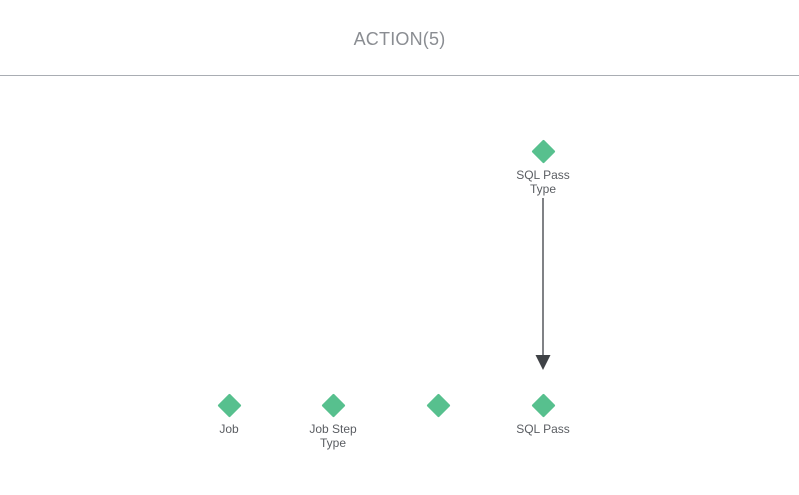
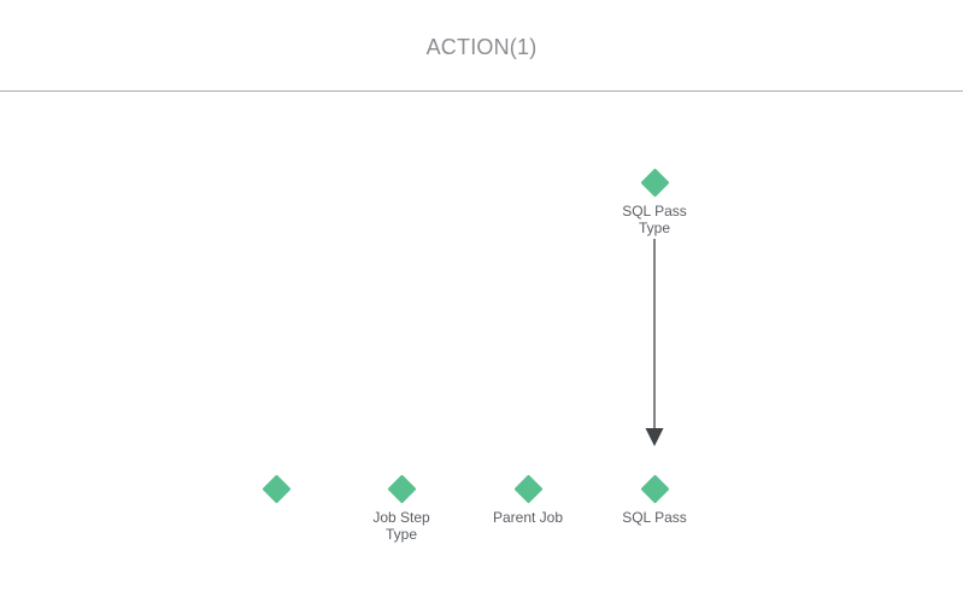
- ACTION(5)
+ ACTION(1)
  SQL Pass
  Type
- Job
  Job Step
  Type
+ Parent Job
  SQL Pass
